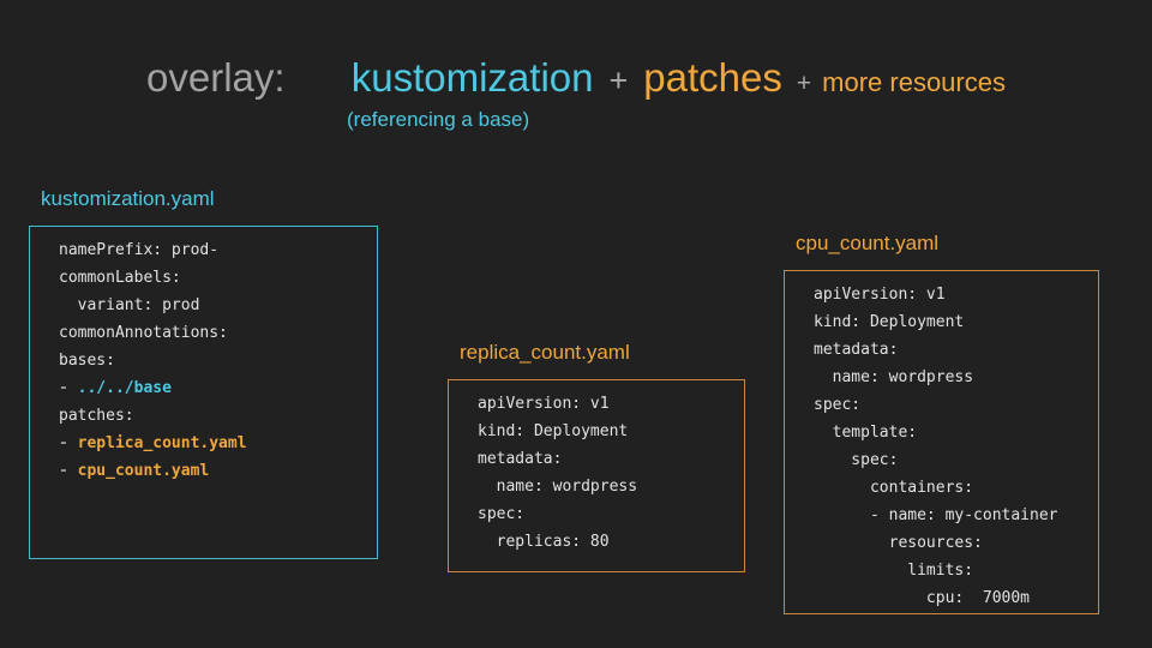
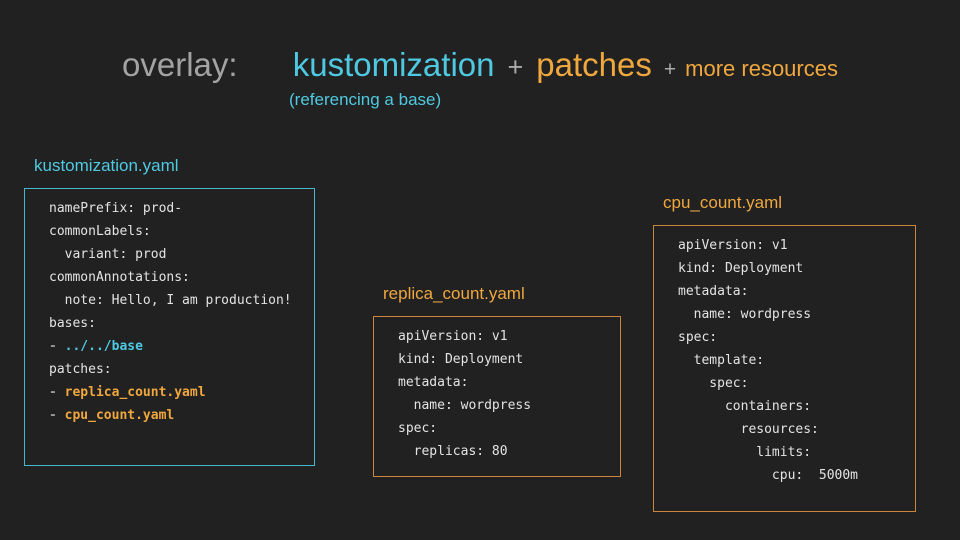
  overlay:
  kustomization
  +
  patches
  +
  more resources
  (referencing a base)
  kustomization.yaml
  namePrefix: prod-
  commonLabels:
  variant: prod
  commonAnnotations:
+ note: Hello, I am production!
  bases:
  - ../../base
  patches:
  - replica_count.yaml
  - cpu_count.yaml
  replica_count.yaml
  apiVersion: v1
  kind: Deployment
  metadata:
  name: wordpress
  spec:
  replicas: 80
  cpu_count.yaml
  apiVersion: v1
  kind: Deployment
  metadata:
  name: wordpress
  spec:
  template:
  spec:
  containers:
- - name: my-container
  resources:
  limits:
- cpu: 7000m
+ cpu: 5000m
